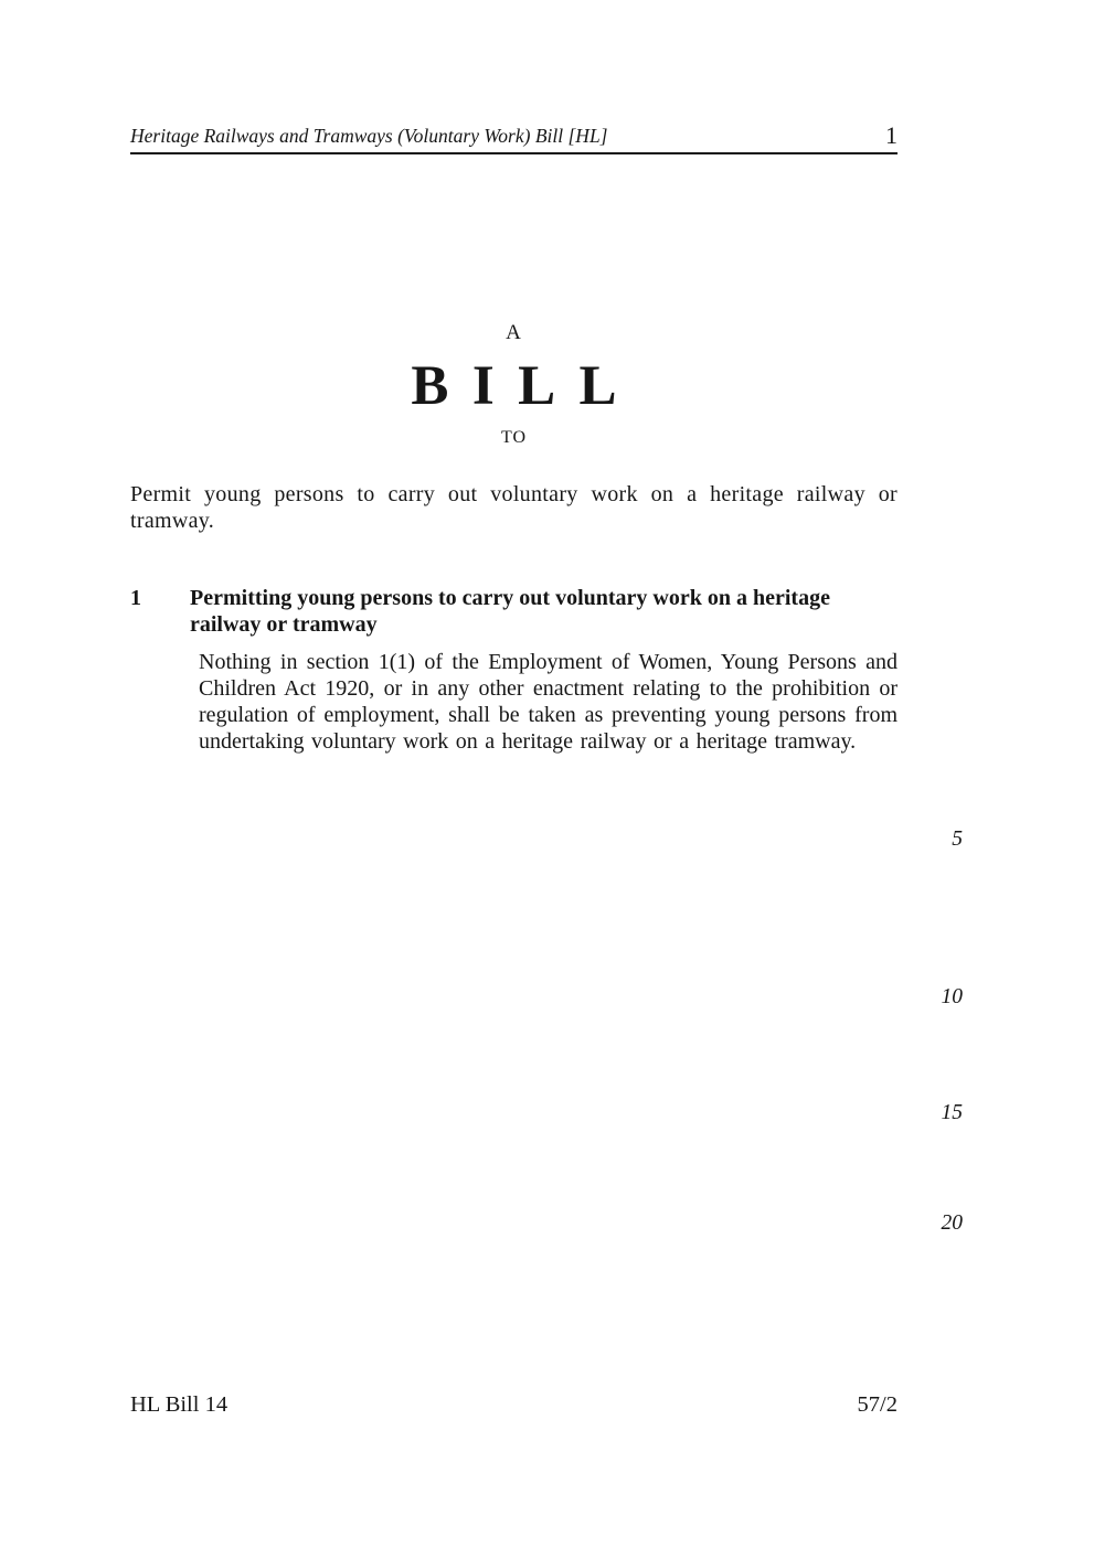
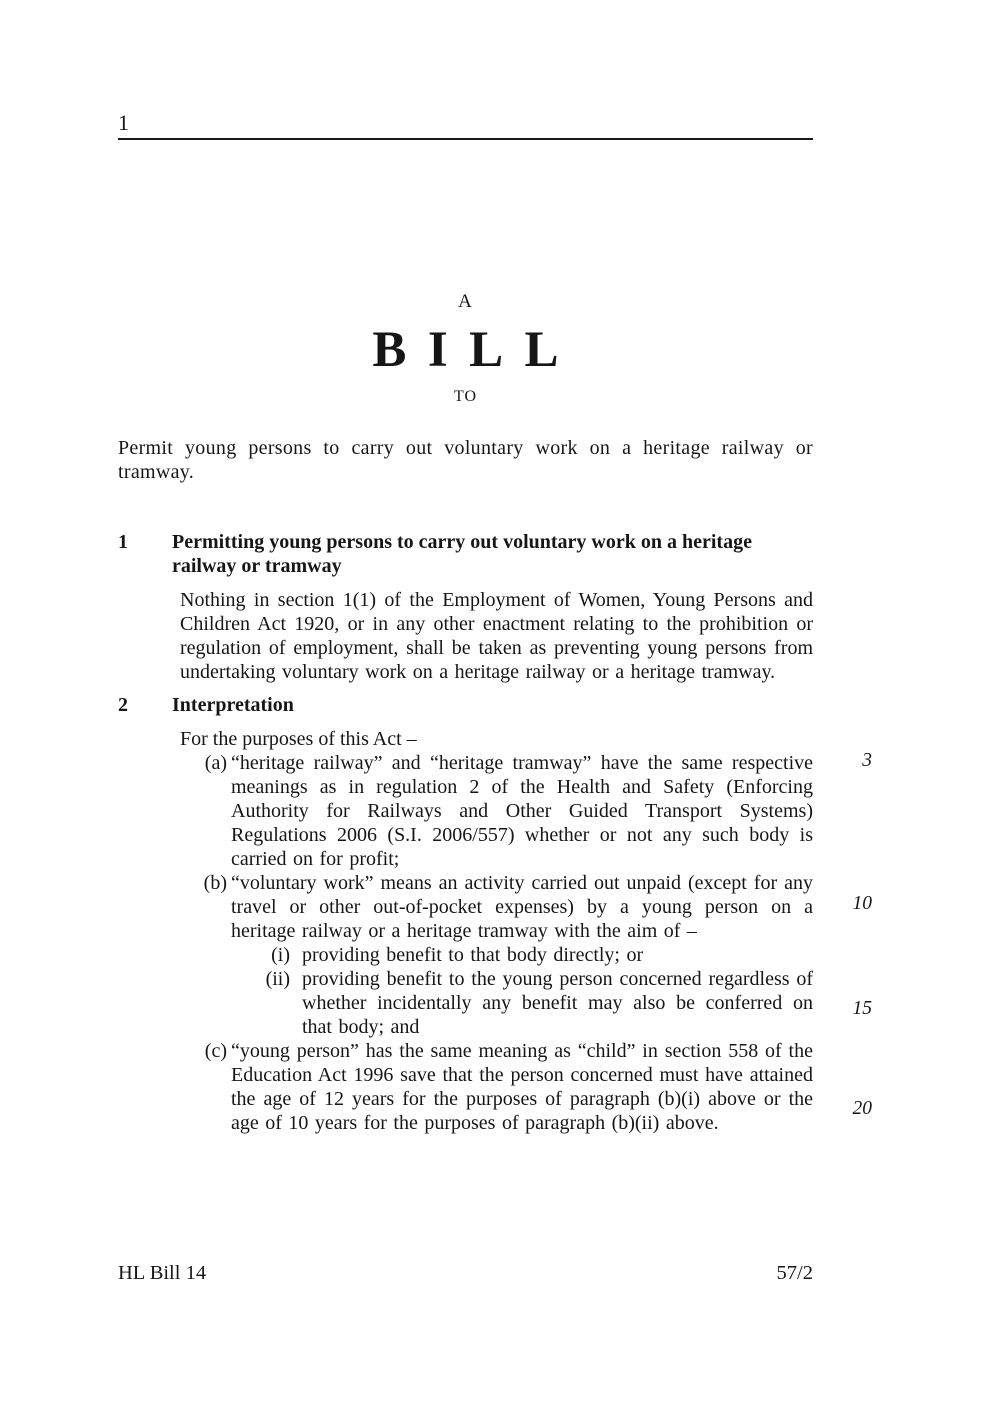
- Heritage Railways and Tramways (Voluntary Work) Bill [HL]
  1
  A
  BILL
  TO
  Permit young persons to carry out voluntary work on a heritage railway or tramway.
  1
  Permitting young persons to carry out voluntary work on a heritage railway or tramway
  Nothing in section 1(1) of the Employment of Women, Young Persons and Children Act 1920, or in any other enactment relating to the prohibition or regulation of employment, shall be taken as preventing young persons from undertaking voluntary work on a heritage railway or a heritage tramway.
+ 2
+ Interpretation
+ For the purposes of this Act –
+ (a)
+ “heritage railway” and “heritage tramway” have the same respective meanings as in regulation 2 of the Health and Safety (Enforcing Authority for Railways and Other Guided Transport Systems) Regulations 2006 (S.I. 2006/557) whether or not any such body is carried on for profit;
+ (b)
+ “voluntary work” means an activity carried out unpaid (except for any travel or other out-of-pocket expenses) by a young person on a heritage railway or a heritage tramway with the aim of –
+ (i)
+ providing benefit to that body directly; or
+ (ii)
+ providing benefit to the young person concerned regardless of whether incidentally any benefit may also be conferred on that body; and
+ (c)
+ “young person” has the same meaning as “child” in section 558 of the Education Act 1996 save that the person concerned must have attained the age of 12 years for the purposes of paragraph (b)(i) above or the age of 10 years for the purposes of paragraph (b)(ii) above.
- 5
+ 3
  10
  15
  20
  HL Bill 14
  57/2
